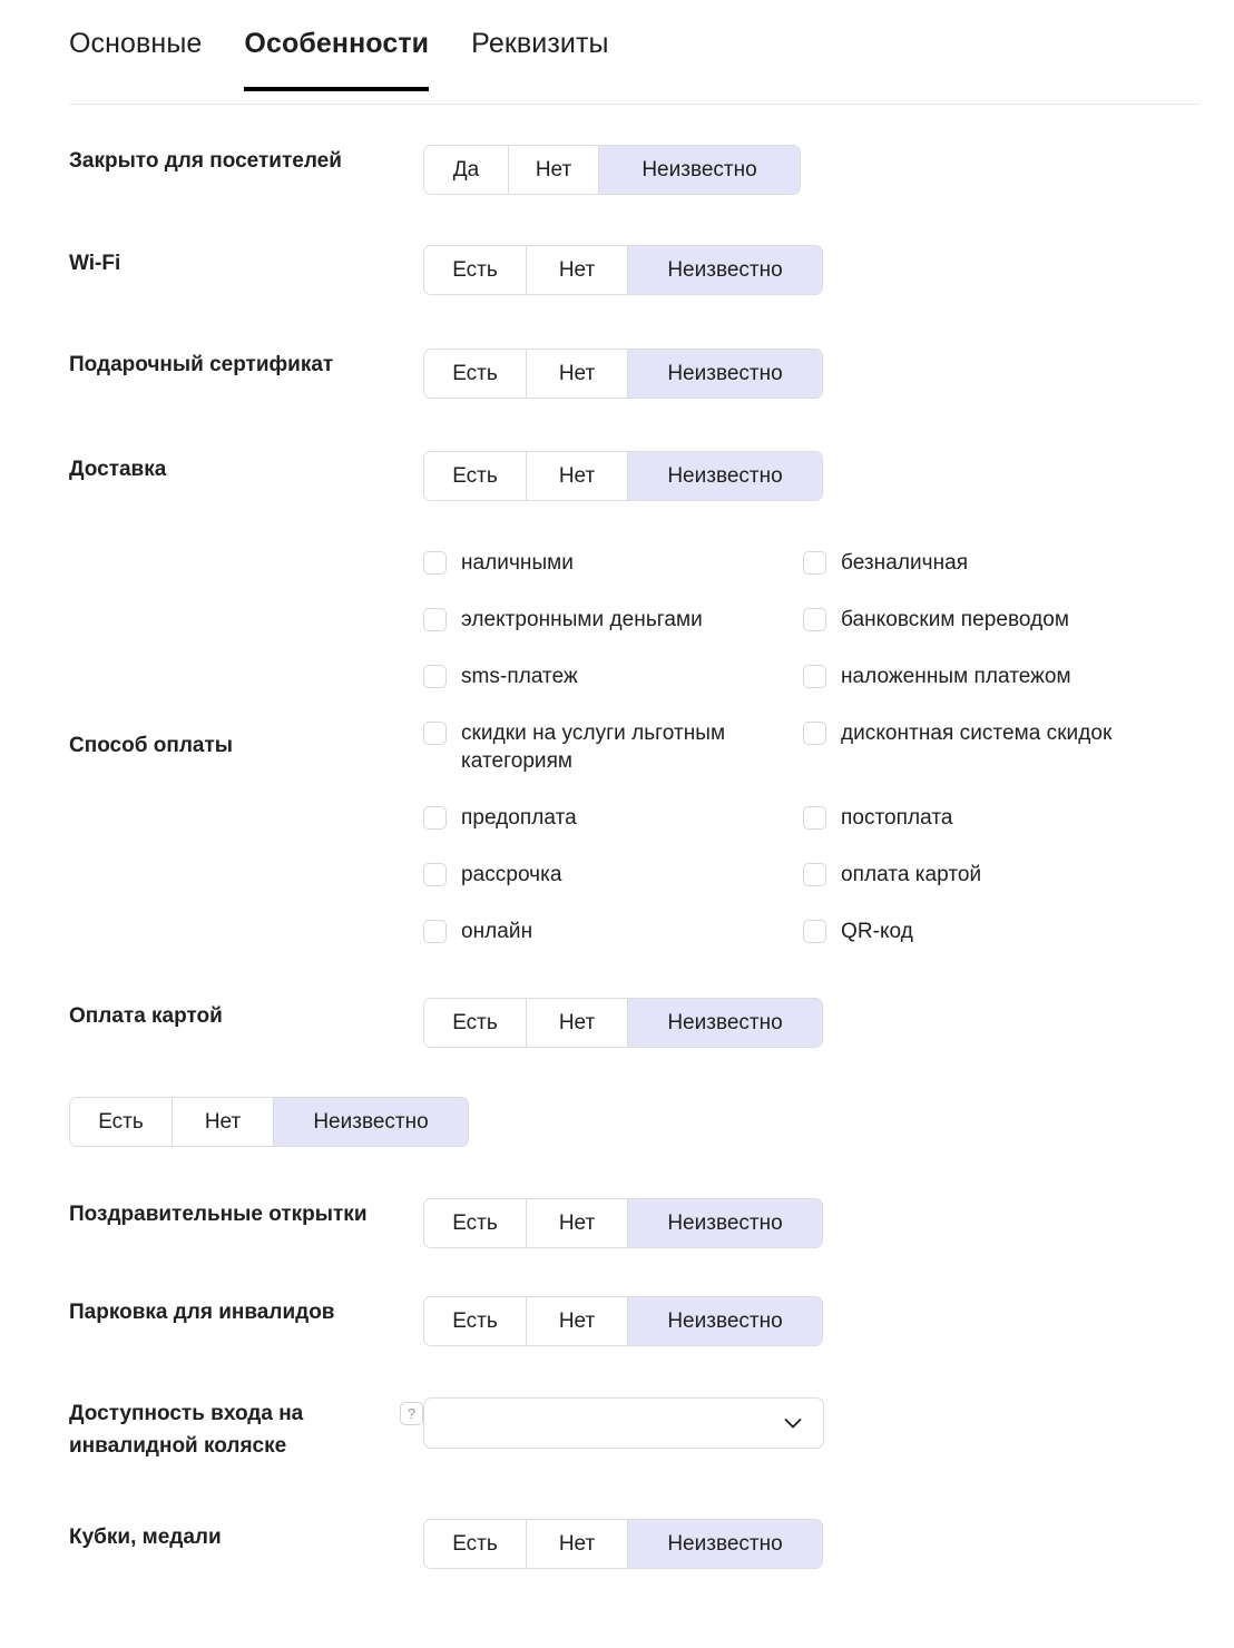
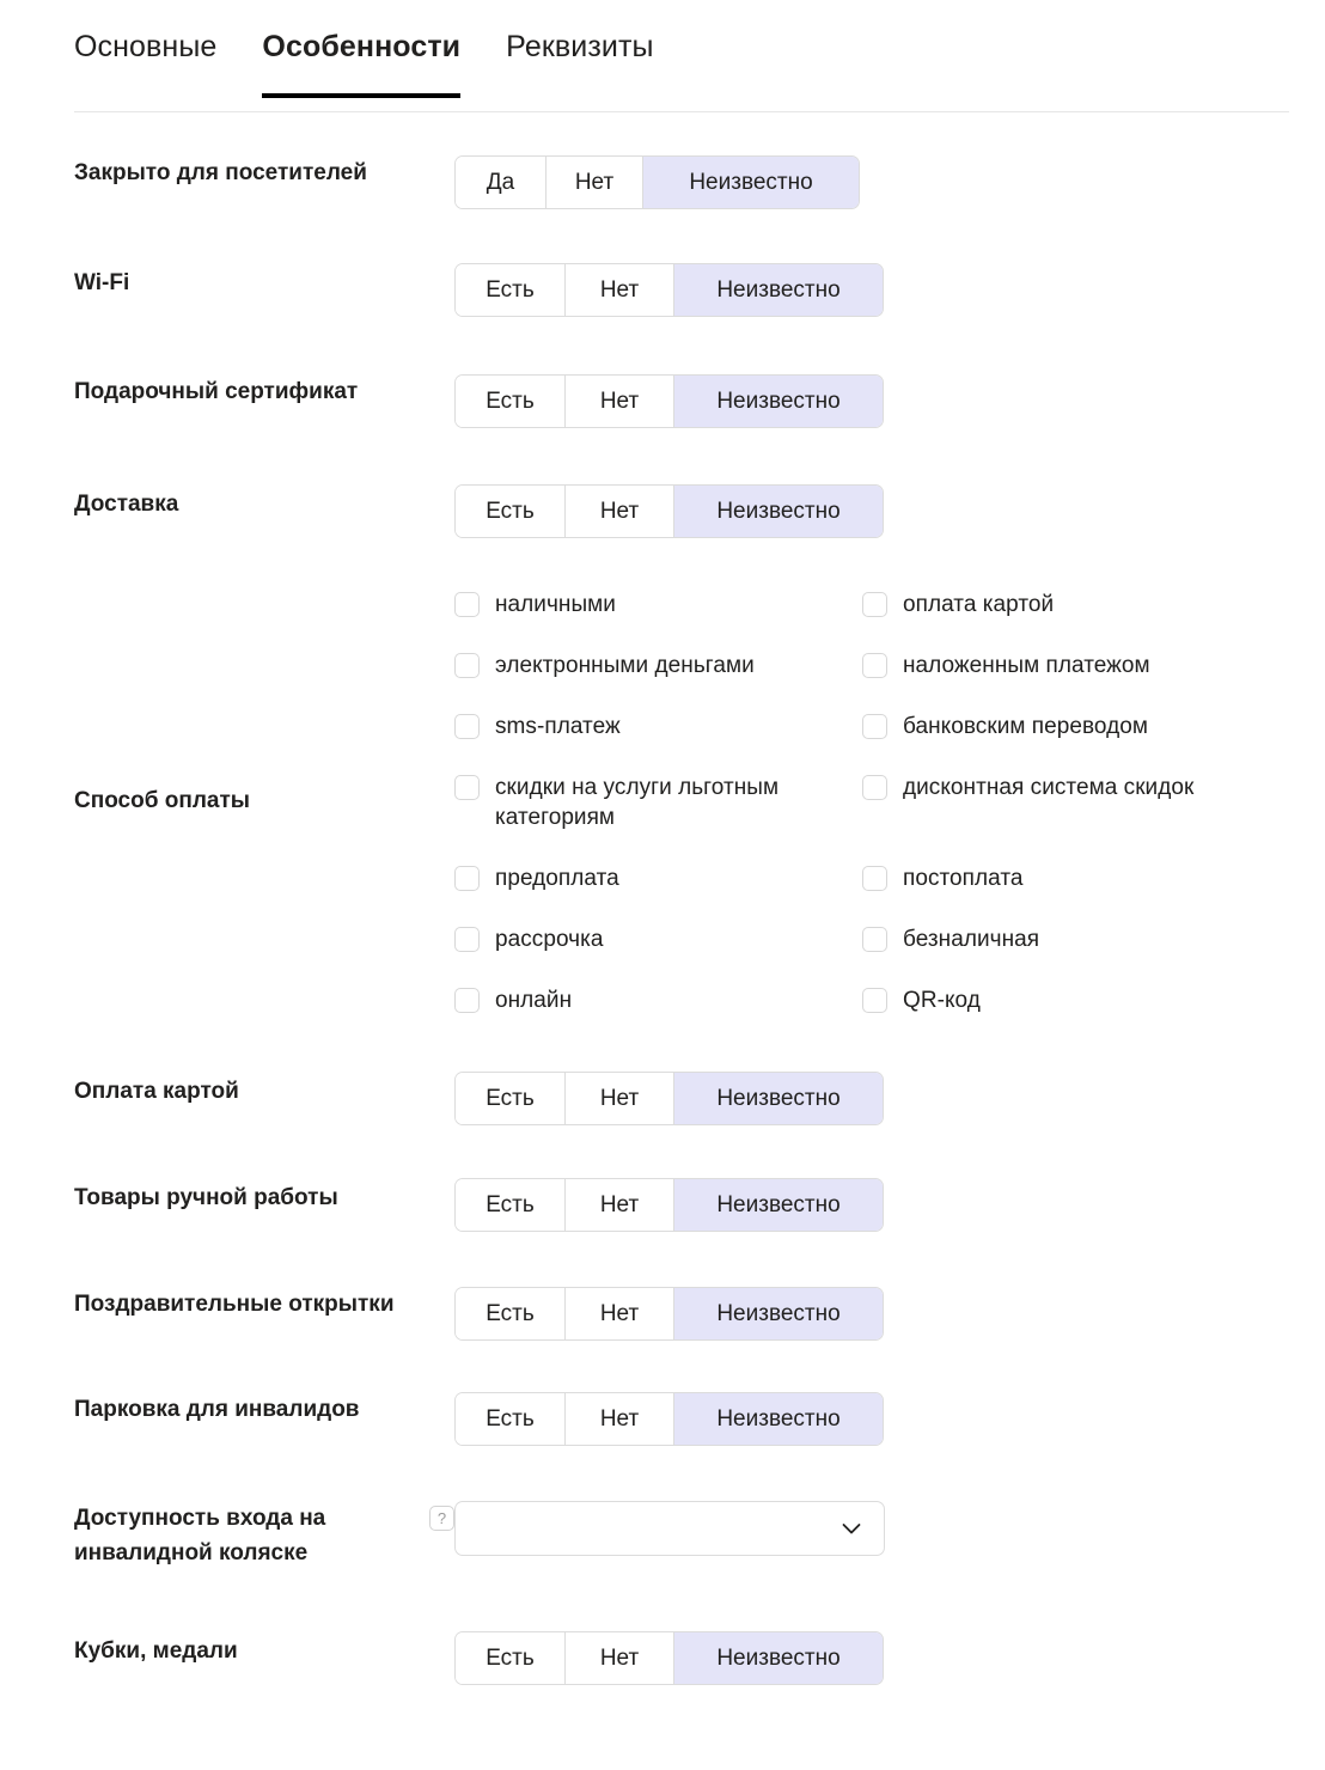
  Основные
  Особенности
  Реквизиты
  Закрыто для посетителей
  Да
  Нет
  Неизвестно
  Wi-Fi
  Есть
  Нет
  Неизвестно
  Подарочный сертификат
  Есть
  Нет
  Неизвестно
  Доставка
  Есть
  Нет
  Неизвестно
  Способ оплаты
  наличными
- безналичная
+ оплата картой
  электронными деньгами
- банковским переводом
+ наложенным платежом
  sms-платеж
- наложенным платежом
+ банковским переводом
  скидки на услуги льготным категориям
  дисконтная система скидок
  предоплата
  постоплата
  рассрочка
- оплата картой
+ безналичная
  онлайн
  QR-код
  Оплата картой
  Есть
  Нет
  Неизвестно
+ Товары ручной работы
  Есть
  Нет
  Неизвестно
  Поздравительные открытки
  Есть
  Нет
  Неизвестно
  Парковка для инвалидов
  Есть
  Нет
  Неизвестно
  Доступность входа на инвалидной коляске
  ?
  Кубки, медали
  Есть
  Нет
  Неизвестно
